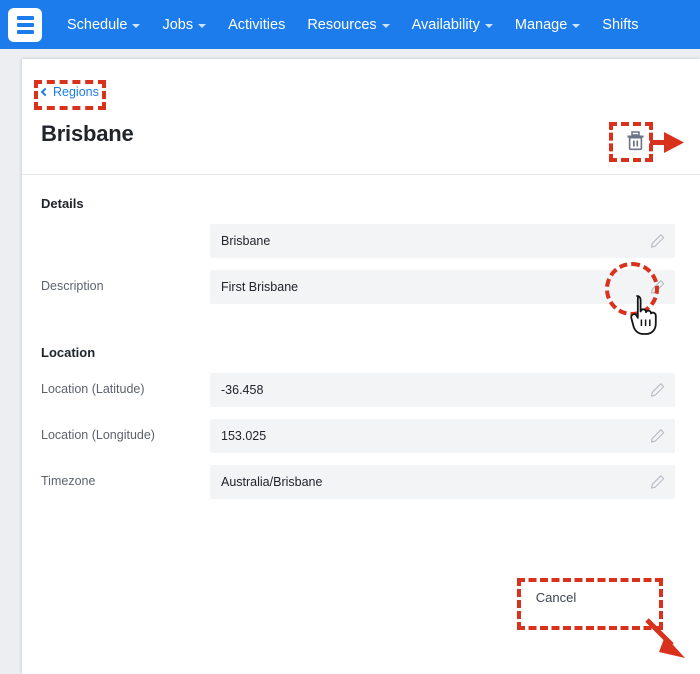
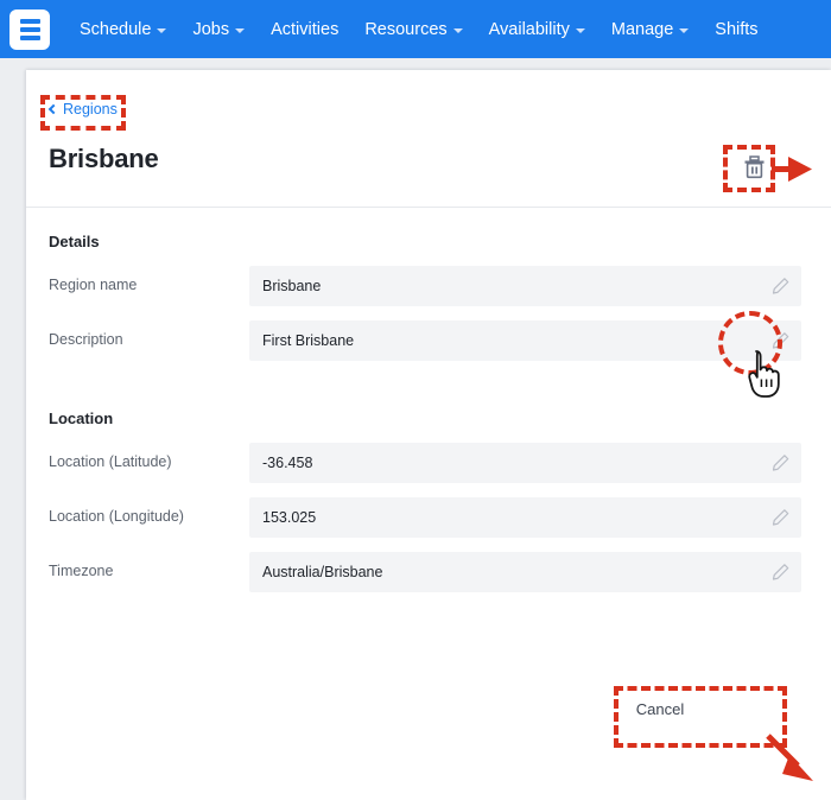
  Schedule
  Jobs
  Activities
  Resources
  Availability
  Manage
  Shifts
  Regions
  Brisbane
  Details
+ Region name
  Brisbane
  Description
  First Brisbane
  Location
  Location (Latitude)
  -36.458
  Location (Longitude)
  153.025
  Timezone
  Australia/Brisbane
  Cancel
